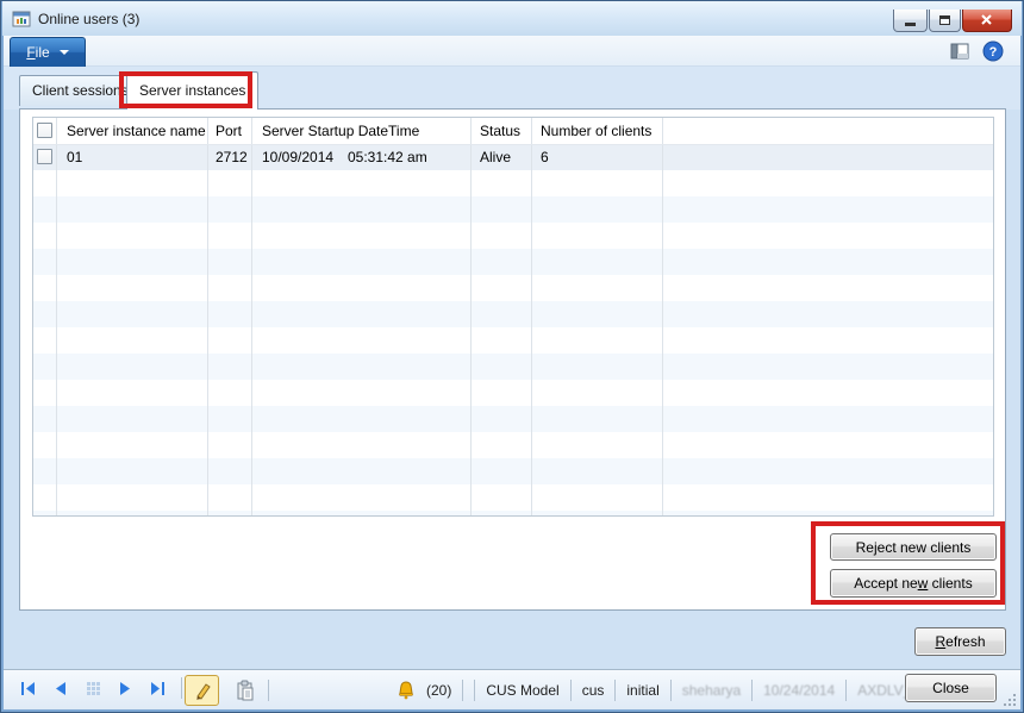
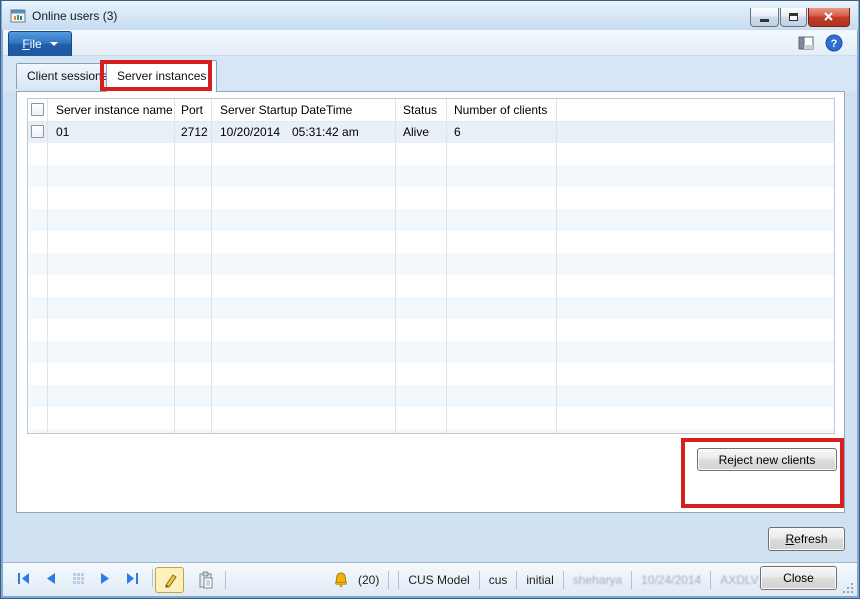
  Online users (3)
  File
  ?
  Client sessions
  Server instances
  Server instance name
  01
  Port
  2712
  Server Startup DateTime
- 10/09/2014
+ 10/20/2014
  05:31:42 am
  Status
  Alive
  Number of clients
  6
  Reject new clients
- Accept new clients
  Refresh
  (20)
  CUS Model
  cus
  initial
  sheharya
  10/24/2014
  Close
